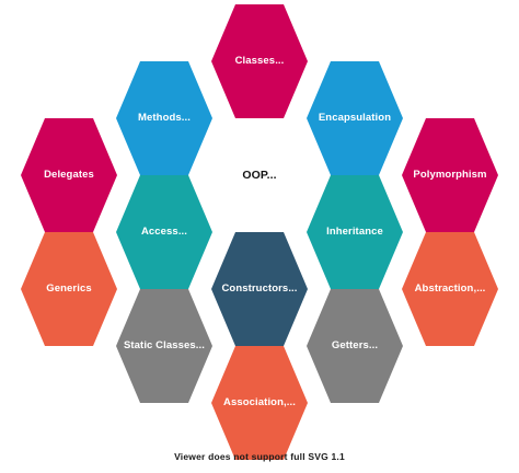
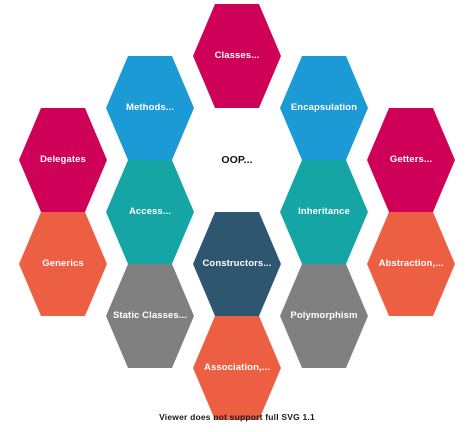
  Classes...
  Methods...
  Encapsulation
  Delegates
  OOP...
- Polymorphism
+ Getters...
  Access...
  Inheritance
  Generics
  Constructors...
  Abstraction,...
  Static Classes...
- Getters...
+ Polymorphism
  Association,...
  Viewer does not support full SVG 1.1
